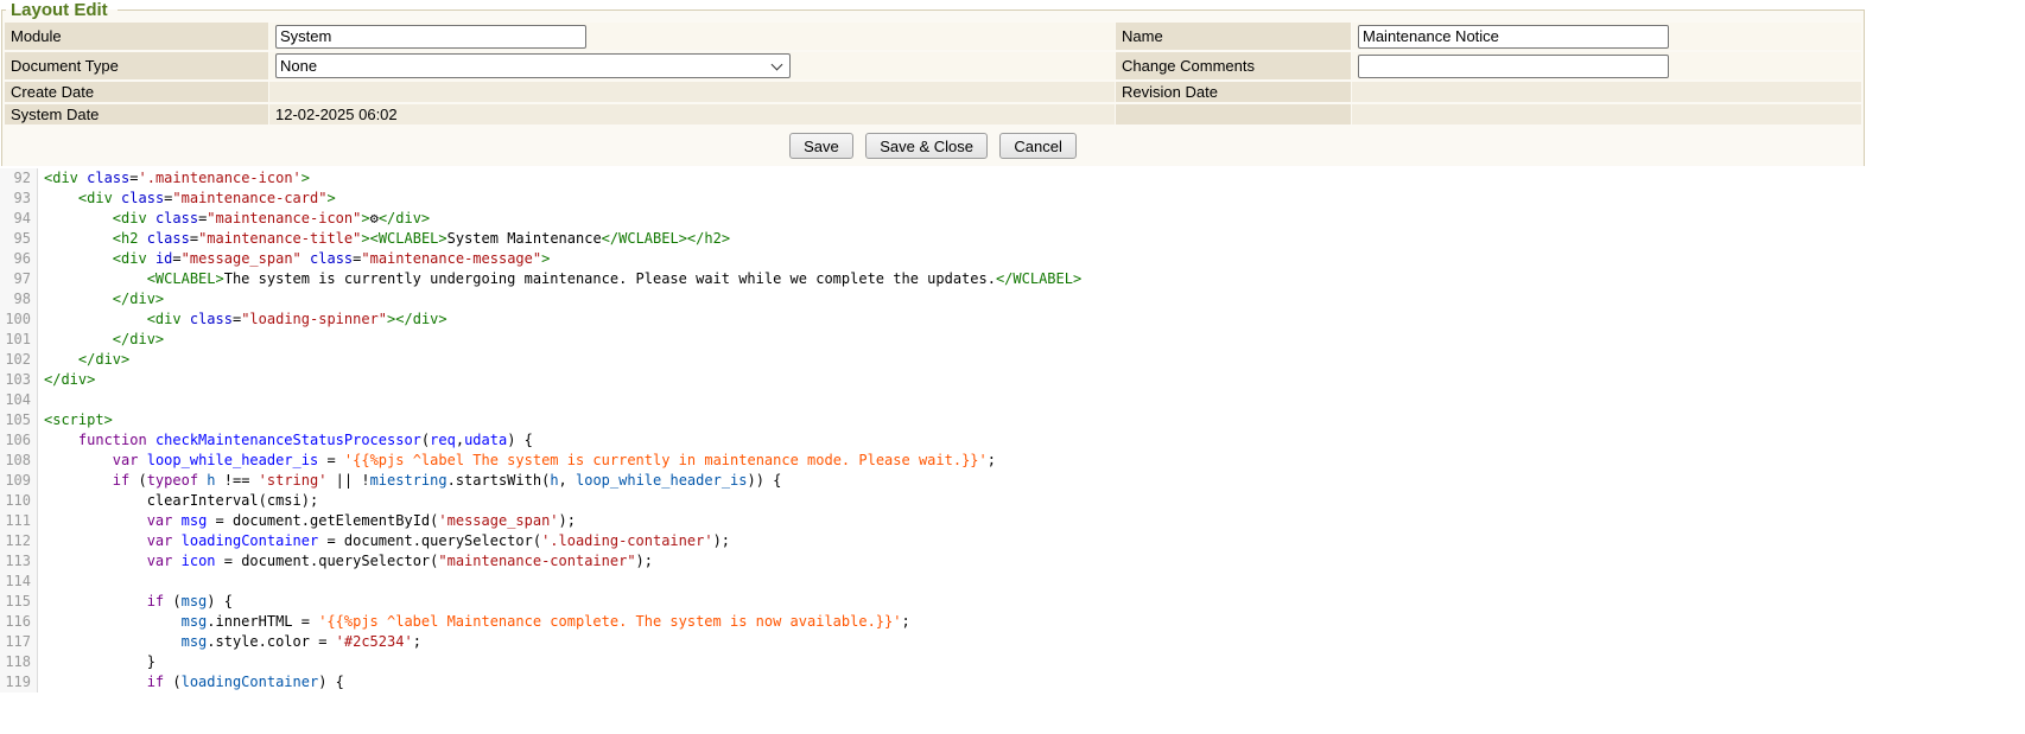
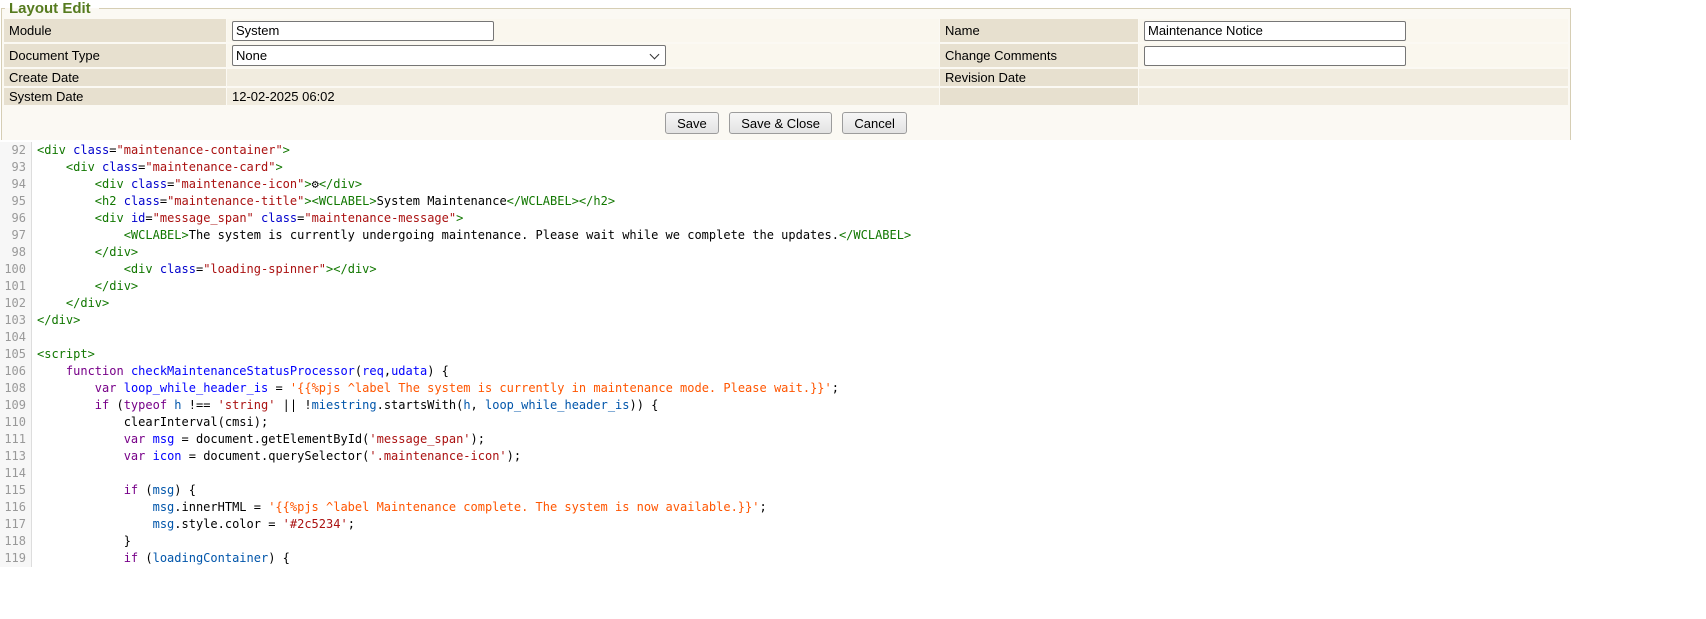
  Layout Edit
  Module	System	Name	Maintenance Notice
  Document Type	None	Change Comments
  Create Date		Revision Date
  System Date	12-02-2025 06:02
  Save Save & Close Cancel
  92
- <div class='.maintenance-icon'>
+ <div class="maintenance-container">
  93
  <div class="maintenance-card">
  94
  <div class="maintenance-icon">⚙</div>
  95
  <h2 class="maintenance-title"><WCLABEL>System Maintenance</WCLABEL></h2>
  96
  <div id="message_span" class="maintenance-message">
  97
  <WCLABEL>The system is currently undergoing maintenance. Please wait while we complete the updates.</WCLABEL>
  98
  </div>
  100
  <div class="loading-spinner"></div>
  101
  </div>
  102
  </div>
  103
  </div>
  104
  105
  <script>
  106
  function checkMaintenanceStatusProcessor(req,udata) {
  108
  var loop_while_header_is = '{{%pjs ^label The system is currently in maintenance mode. Please wait.}}';
  109
  if (typeof h !== 'string' || !miestring.startsWith(h, loop_while_header_is)) {
  110
  clearInterval(cmsi);
  111
  var msg = document.getElementById('message_span');
- 112
- var loadingContainer = document.querySelector('.loading-container');
  113
- var icon = document.querySelector("maintenance-container");
+ var icon = document.querySelector('.maintenance-icon');
  114
  115
  if (msg) {
  116
  msg.innerHTML = '{{%pjs ^label Maintenance complete. The system is now available.}}';
  117
  msg.style.color = '#2c5234';
  118
  }
  119
  if (loadingContainer) {
